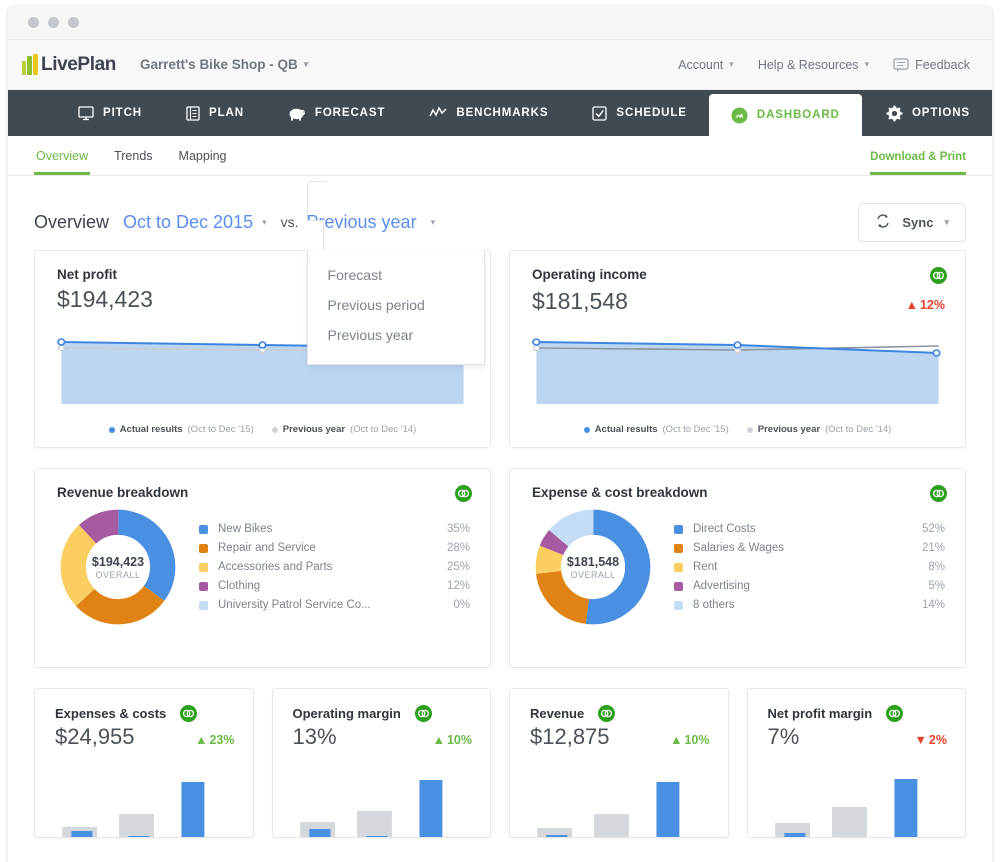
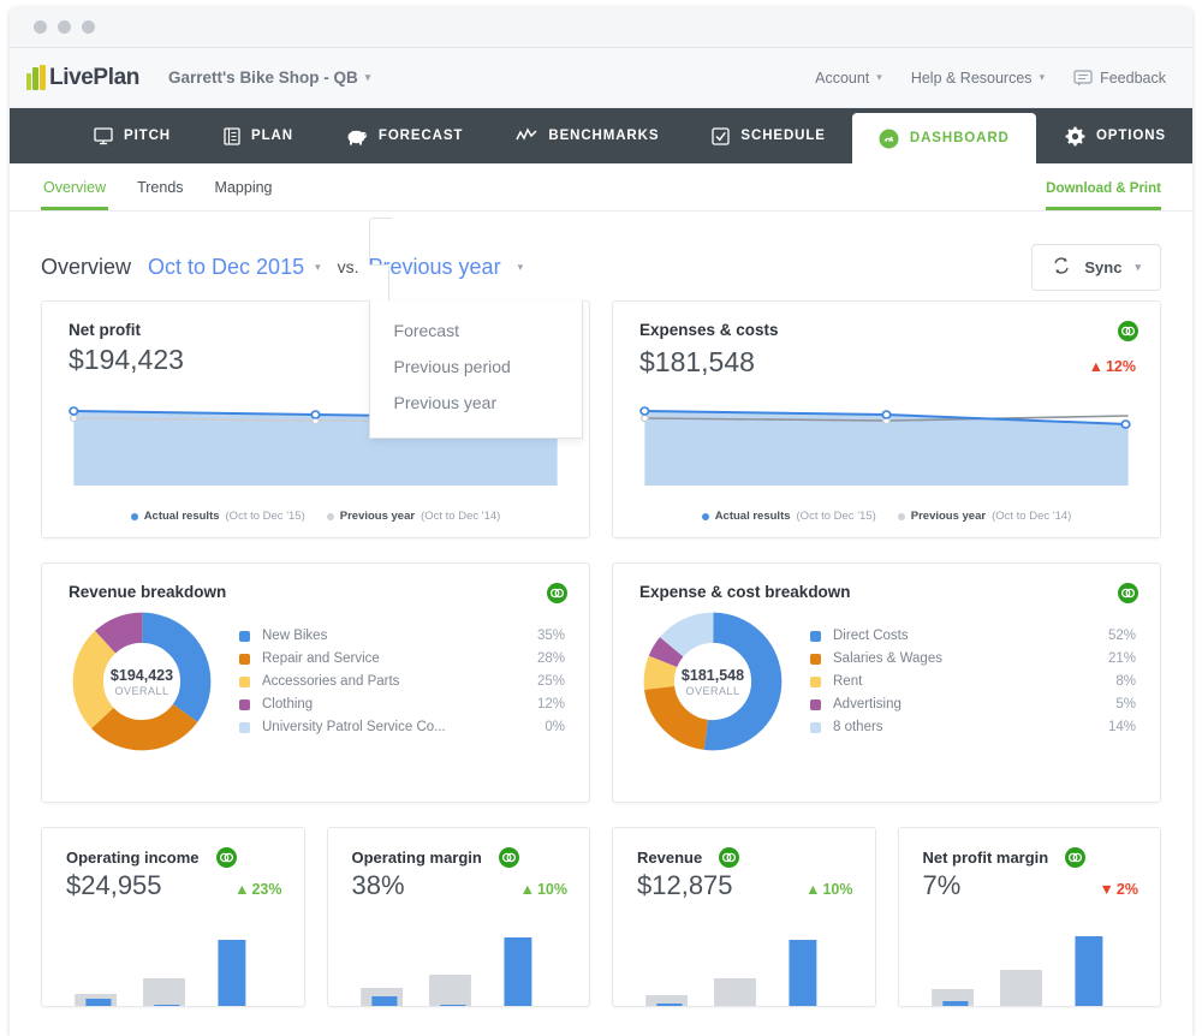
  LivePlan
  Garrett's Bike Shop - QB
  ▾
  Account
  ▾
  Help & Resources
  ▾
  Feedback
  PITCH
  PLAN
  FORECAST
  BENCHMARKS
  SCHEDULE
  DASHBOARD
  OPTIONS
  Overview
  Trends
  Mapping
  Download & Print
  Overview
  Oct to Dec 2015
  ▾
  vs.
  Previous year
  ▾
  Forecast
  Previous period
  Previous year
  Sync
  ▾
  Net profit
  $194,423
  Actual results
  (Oct to Dec '15)
  Previous year
  (Oct to Dec '14)
- Operating income
+ Expenses & costs
  $181,548
  ▲
  12%
  Actual results
  (Oct to Dec '15)
  Previous year
  (Oct to Dec '14)
  Revenue breakdown
  $194,423
  OVERALL
  New Bikes
  35%
  Repair and Service
  28%
  Accessories and Parts
  25%
  Clothing
  12%
  University Patrol Service Co...
  0%
  Expense & cost breakdown
  $181,548
  OVERALL
  Direct Costs
  52%
  Salaries & Wages
  21%
  Rent
  8%
  Advertising
  5%
  8 others
  14%
- Expenses & costs
+ Operating income
  $24,955
  ▲
  23%
  Operating margin
- 13%
+ 38%
  ▲
  10%
  Revenue
  $12,875
  ▲
  10%
  Net profit margin
  7%
  ▼
  2%
